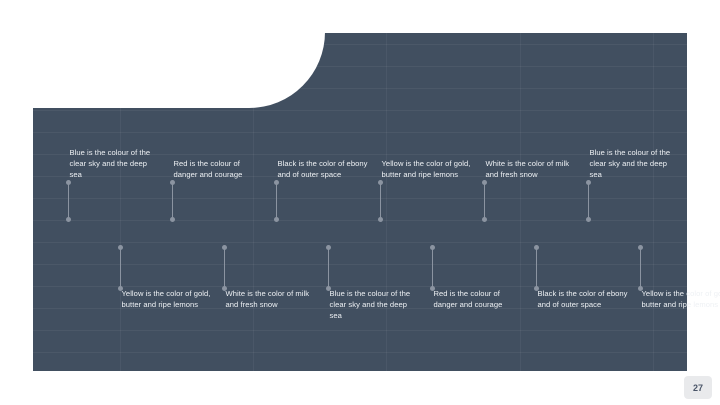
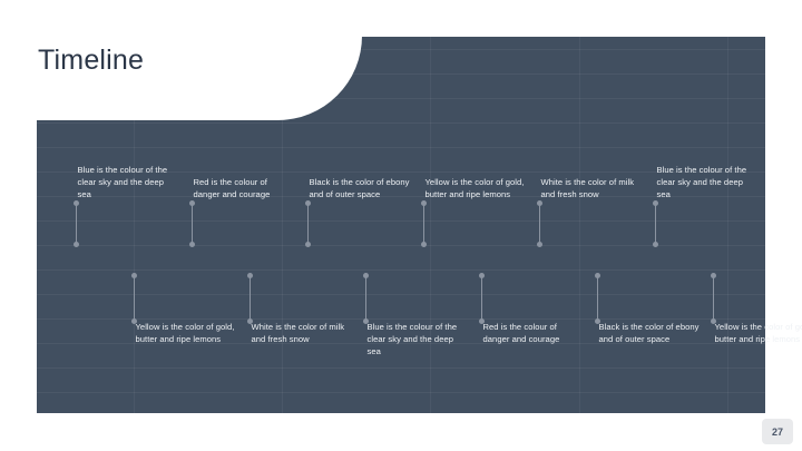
+ Timeline
  Blue is the colour of the clear sky and the deep sea
  Red is the colour of danger and courage
  Black is the color of ebony and of outer space
  Yellow is the color of gold, butter and ripe lemons
  White is the color of milk and fresh snow
  Blue is the colour of the clear sky and the deep sea
  Yellow is the color of gold, butter and ripe lemons
  White is the color of milk and fresh snow
  Blue is the colour of the clear sky and the deep sea
  Red is the colour of danger and courage
  Black is the color of ebony and of outer space
  Yellow is the color of g butter and ripe lemons
  27
